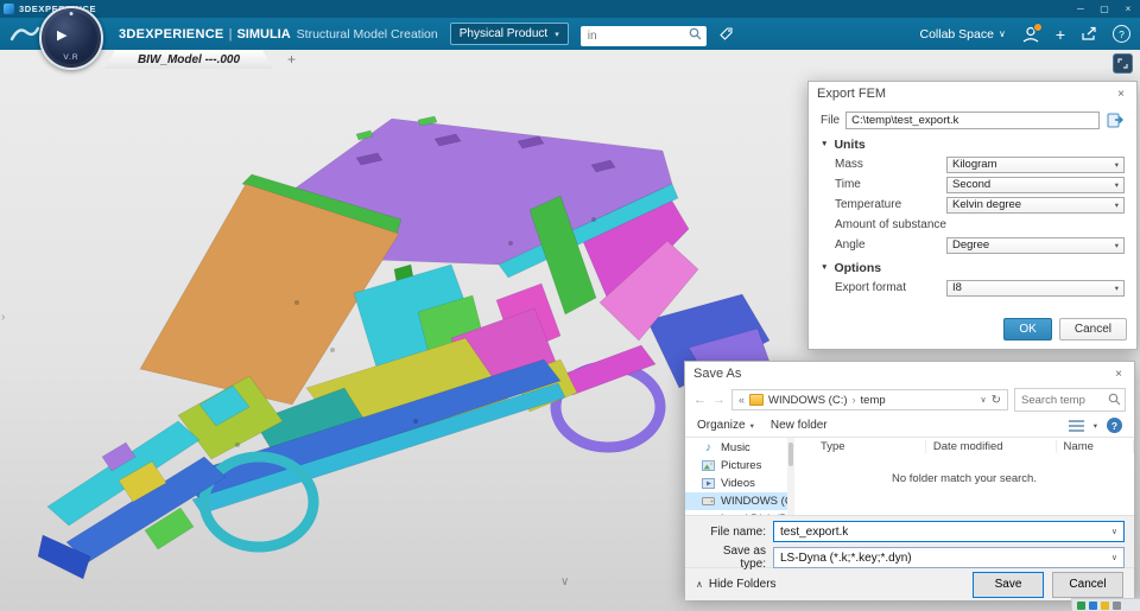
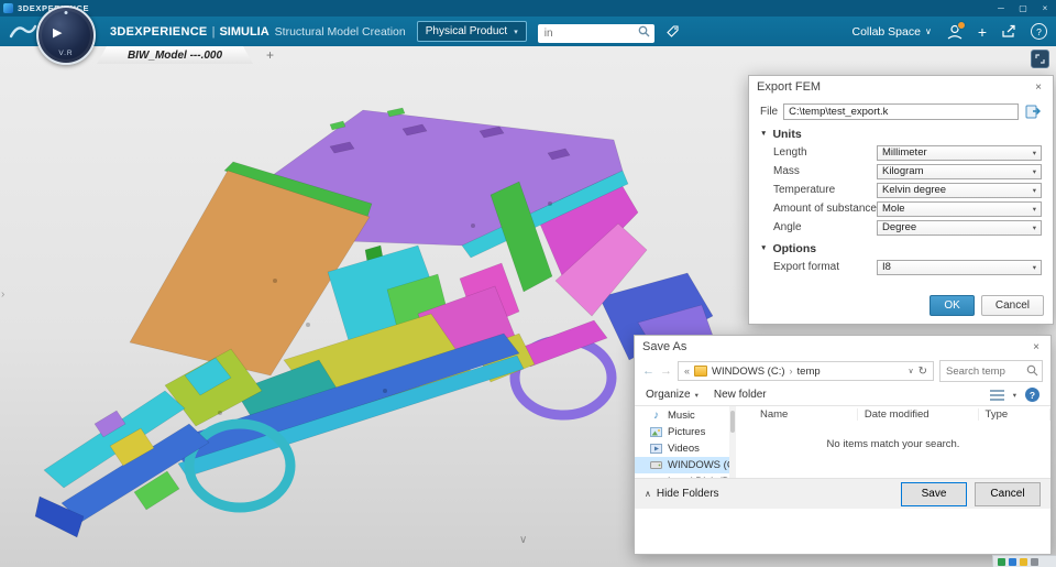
  ─
  ▢
  ×
  3DEXPERIENCE
  |
  SIMULIA
  Structural Model Creation
  Physical Product
  in
  Collab Space
  ∨
  +
  ?
  ▶
  BIW_Model ---.000
  +
  ›
  ∨
  Export FEM
  ×
  File
  C:\temp\test_export.k
  Units
+ Length
+ Millimeter
  Mass
  Kilogram
- Time
- Second
  Temperature
  Kelvin degree
  Amount of substance
+ Mole
  Angle
  Degree
  Options
  Export format
  I8
  OK
  Cancel
  Save As
  ×
  ←
  →
  «
  WINDOWS (C:)
  ›
  temp
  ↻
  Search temp
  Organize
  New folder
  ?
  ♪
  Music
  Pictures
  Videos
  WINDOWS (
- Type
+ Name
  Date modified
- Name
+ Type
- No folder match your search.
+ No items match your search.
- File name:
- test_export.k
- Save as type:
- LS-Dyna (*.k;*.key;*.dyn)
  ∧
  Hide Folders
  Save
  Cancel
